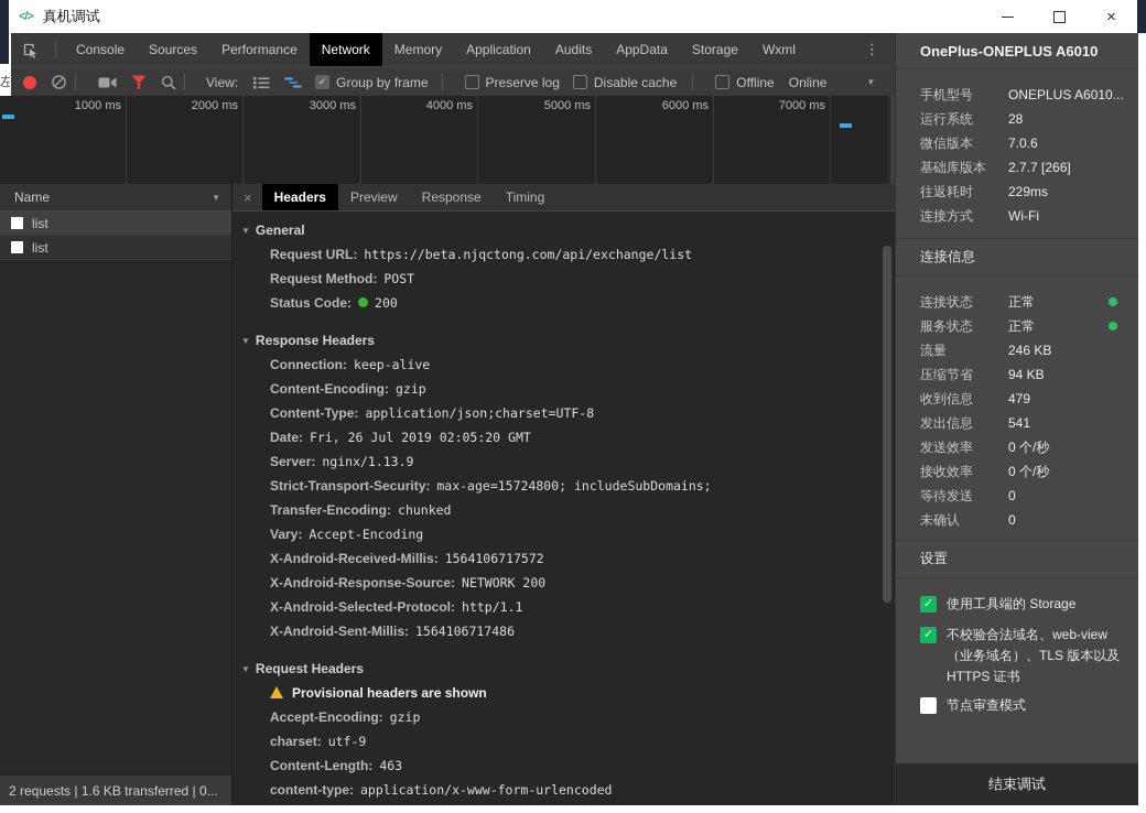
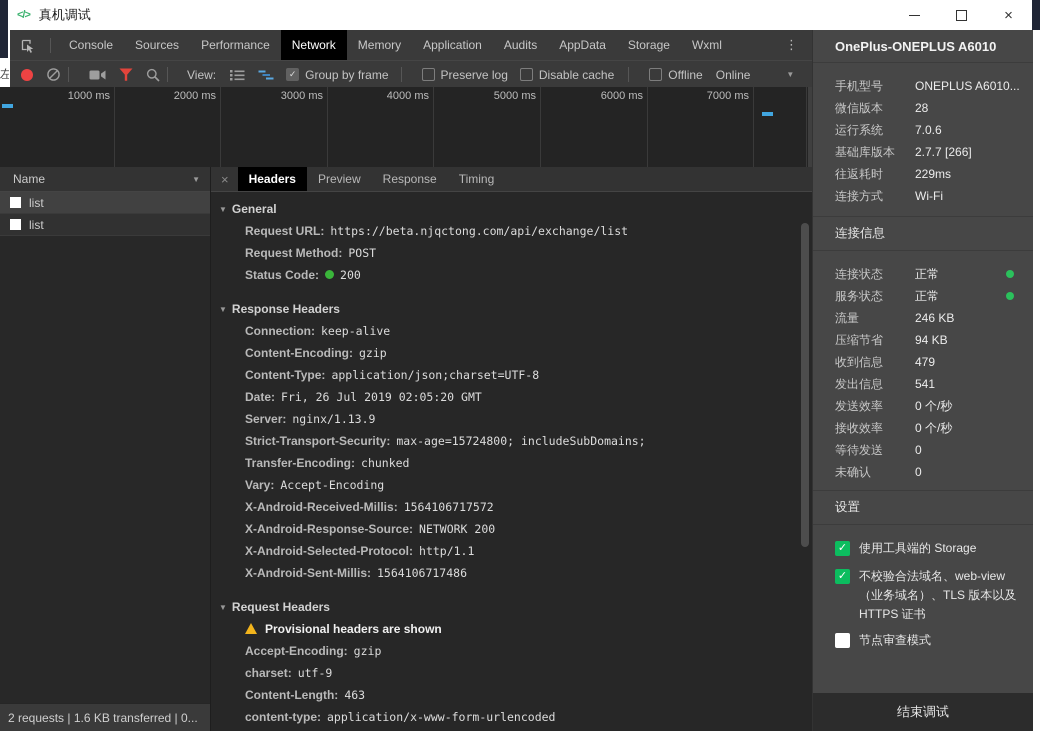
  左
  </>
  真机调试
  ×
  Console
  Sources
  Performance
  Network
  Memory
  Application
  Audits
  AppData
  Storage
  Wxml
  ⋮
  View:
  ✓
  Group by frame
  Preserve log
  Disable cache
  Offline
  Online
  ▼
  1000 ms
  2000 ms
  3000 ms
  4000 ms
  5000 ms
  6000 ms
  7000 ms
  Name
  ▼
  list
  list
  2 requests | 1.6 KB transferred | 0...
  ×
  Headers
  Preview
  Response
  Timing
  ▼ General
  Request URL: https://beta.njqctong.com/api/exchange/list
  Request Method: POST
  Status Code: 200
  ▼ Response Headers
  Connection: keep-alive
  Content-Encoding: gzip
  Content-Type: application/json;charset=UTF-8
  Date: Fri, 26 Jul 2019 02:05:20 GMT
  Server: nginx/1.13.9
  Strict-Transport-Security: max-age=15724800; includeSubDomains;
  Transfer-Encoding: chunked
  Vary: Accept-Encoding
  X-Android-Received-Millis: 1564106717572
  X-Android-Response-Source: NETWORK 200
  X-Android-Selected-Protocol: http/1.1
  X-Android-Sent-Millis: 1564106717486
  ▼ Request Headers
  Provisional headers are shown
  Accept-Encoding: gzip
  charset: utf-9
  Content-Length: 463
  content-type: application/x-www-form-urlencoded
  OnePlus-ONEPLUS A6010
  手机型号
  ONEPLUS A6010...
- 运行系统
+ 微信版本
  28
- 微信版本
+ 运行系统
  7.0.6
  基础库版本
  2.7.7 [266]
  往返耗时
  229ms
  连接方式
  Wi-Fi
  连接信息
  连接状态
  正常
  服务状态
  正常
  流量
  246 KB
  压缩节省
  94 KB
  收到信息
  479
  发出信息
  541
  发送效率
  0 个/秒
  接收效率
  0 个/秒
  等待发送
  0
  未确认
  0
  设置
  ✓
  使用工具端的 Storage
  ✓
  不校验合法域名、web-view（业务域名）、TLS 版本以及 HTTPS 证书
  节点审查模式
  结束调试
